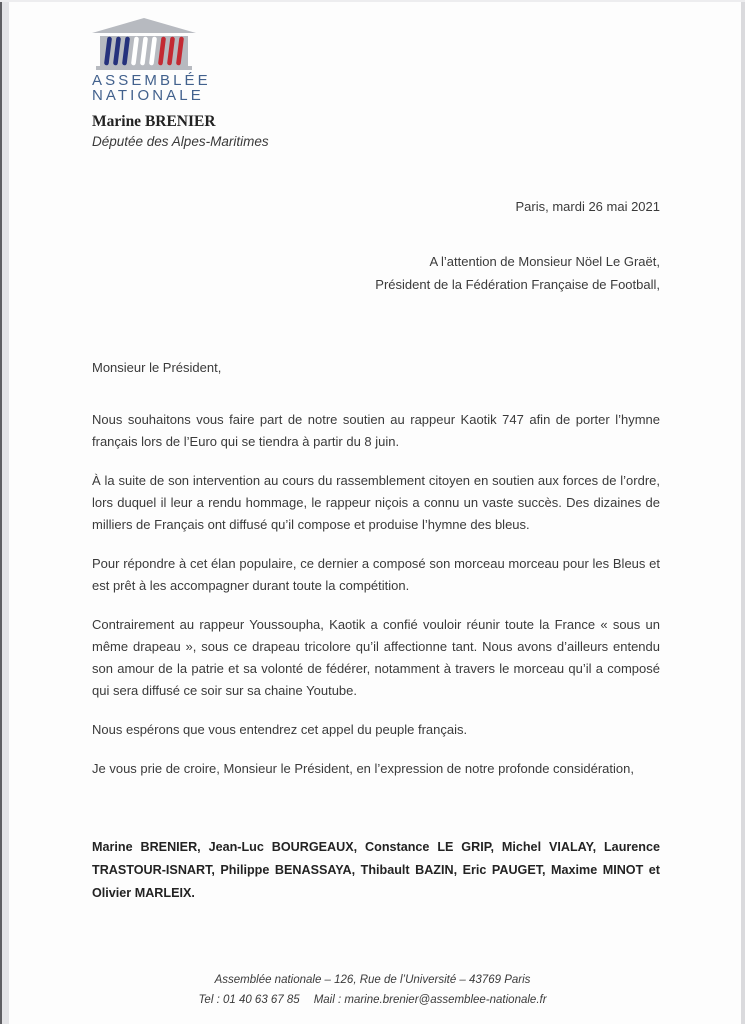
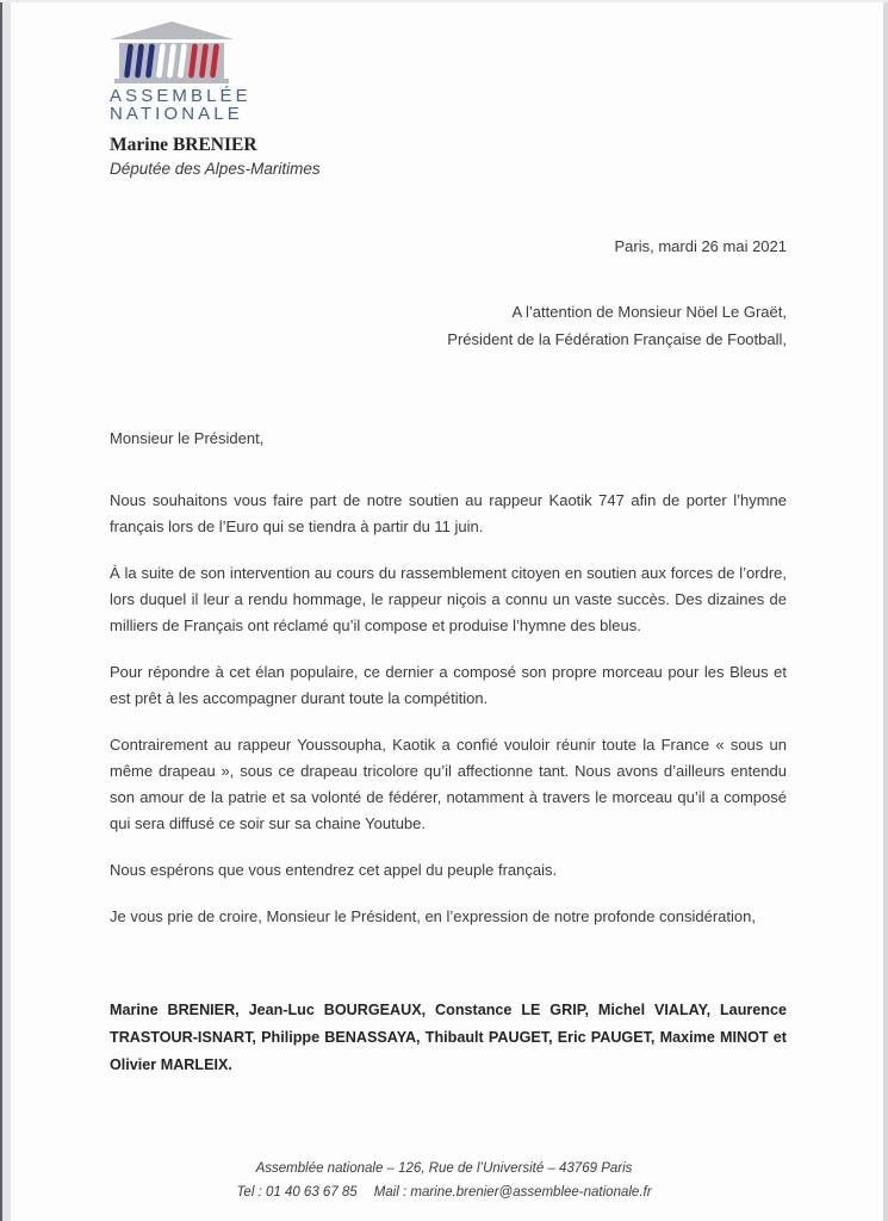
  ASSEMBLÉE
  NATIONALE
  Marine BRENIER
  Députée des Alpes-Maritimes
  Paris, mardi 26 mai 2021
  A l’attention de Monsieur Nöel Le Graët,
  Président de la Fédération Française de Football,
  Monsieur le Président,
- Nous souhaitons vous faire part de notre soutien au rappeur Kaotik 747 afin de porter l’hymne français lors de l’Euro qui se tiendra à partir du 8 juin.
+ Nous souhaitons vous faire part de notre soutien au rappeur Kaotik 747 afin de porter l’hymne français lors de l’Euro qui se tiendra à partir du 11 juin.
- À la suite de son intervention au cours du rassemblement citoyen en soutien aux forces de l’ordre, lors duquel il leur a rendu hommage, le rappeur niçois a connu un vaste succès. Des dizaines de milliers de Français ont diffusé qu’il compose et produise l’hymne des bleus.
+ À la suite de son intervention au cours du rassemblement citoyen en soutien aux forces de l’ordre, lors duquel il leur a rendu hommage, le rappeur niçois a connu un vaste succès. Des dizaines de milliers de Français ont réclamé qu’il compose et produise l’hymne des bleus.
- Pour répondre à cet élan populaire, ce dernier a composé son morceau morceau pour les Bleus et est prêt à les accompagner durant toute la compétition.
+ Pour répondre à cet élan populaire, ce dernier a composé son propre morceau pour les Bleus et est prêt à les accompagner durant toute la compétition.
  Contrairement au rappeur Youssoupha, Kaotik a confié vouloir réunir toute la France « sous un même drapeau », sous ce drapeau tricolore qu’il affectionne tant. Nous avons d’ailleurs entendu son amour de la patrie et sa volonté de fédérer, notamment à travers le morceau qu’il a composé qui sera diffusé ce soir sur sa chaine Youtube.
  Nous espérons que vous entendrez cet appel du peuple français.
  Je vous prie de croire, Monsieur le Président, en l’expression de notre profonde considération,
- Marine BRENIER, Jean-Luc BOURGEAUX, Constance LE GRIP, Michel VIALAY, Laurence TRASTOUR-ISNART, Philippe BENASSAYA, Thibault BAZIN, Eric PAUGET, Maxime MINOT et Olivier MARLEIX.
+ Marine BRENIER, Jean-Luc BOURGEAUX, Constance LE GRIP, Michel VIALAY, Laurence TRASTOUR-ISNART, Philippe BENASSAYA, Thibault PAUGET, Eric PAUGET, Maxime MINOT et Olivier MARLEIX.
  Assemblée nationale – 126, Rue de l’Université – 43769 Paris
  Tel : 01 40 63 67 85 Mail : marine.brenier@assemblee-nationale.fr
